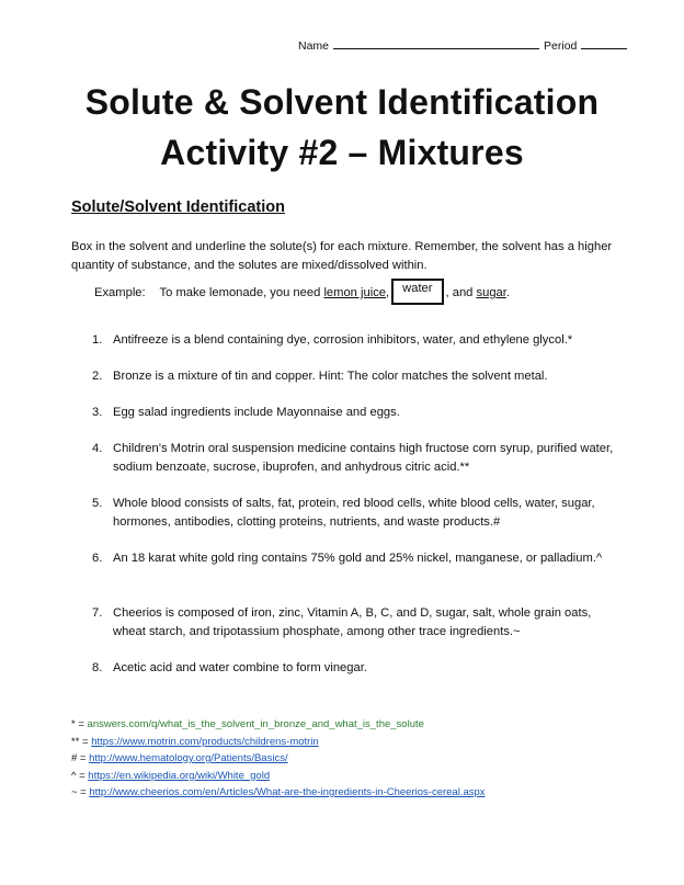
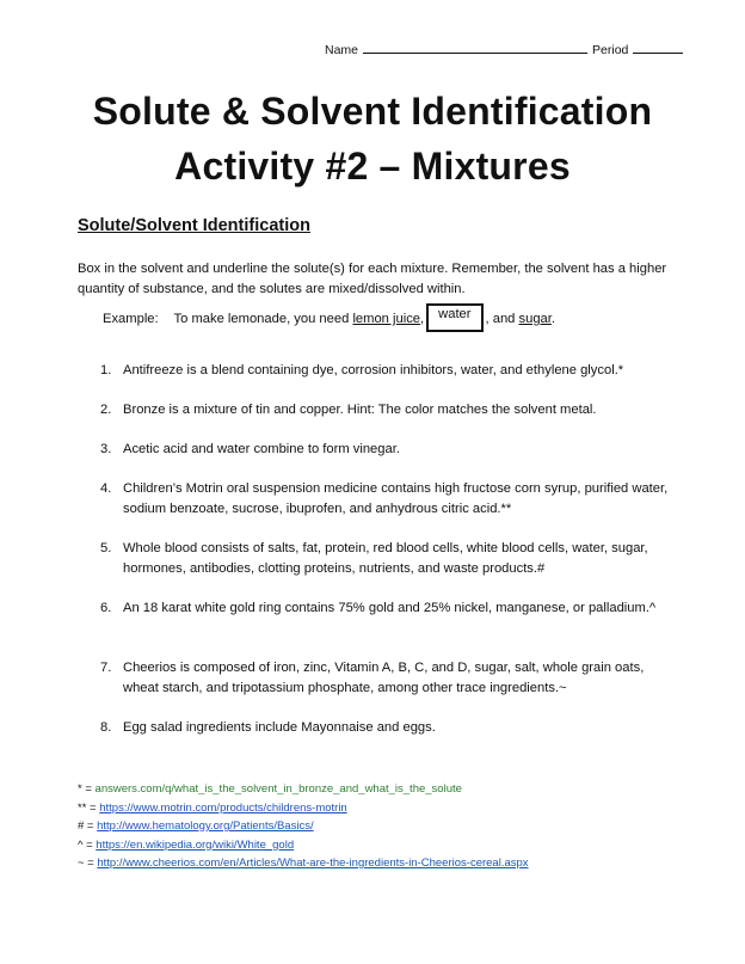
  Name Period
  Solute & Solvent Identification
  Activity #2 – Mixtures
  Solute/Solvent Identification
  Box in the solvent and underline the solute(s) for each mixture. Remember, the solvent has a higher quantity of substance, and the solutes are mixed/dissolved within.
  Example: To make lemonade, you need lemon juice, water , and sugar.
  1.
  Antifreeze is a blend containing dye, corrosion inhibitors, water, and ethylene glycol.*
  2.
  Bronze is a mixture of tin and copper. Hint: The color matches the solvent metal.
  3.
- Egg salad ingredients include Mayonnaise and eggs.
+ Acetic acid and water combine to form vinegar.
  4.
  Children’s Motrin oral suspension medicine contains high fructose corn syrup, purified water, sodium benzoate, sucrose, ibuprofen, and anhydrous citric acid.**
  5.
  Whole blood consists of salts, fat, protein, red blood cells, white blood cells, water, sugar, hormones, antibodies, clotting proteins, nutrients, and waste products.#
  6.
  An 18 karat white gold ring contains 75% gold and 25% nickel, manganese, or palladium.^
  7.
  Cheerios is composed of iron, zinc, Vitamin A, B, C, and D, sugar, salt, whole grain oats, wheat starch, and tripotassium phosphate, among other trace ingredients.~
  8.
- Acetic acid and water combine to form vinegar.
+ Egg salad ingredients include Mayonnaise and eggs.
  * = answers.com/q/what_is_the_solvent_in_bronze_and_what_is_the_solute
  ** = https://www.motrin.com/products/childrens-motrin
  # = http://www.hematology.org/Patients/Basics/
  ^ = https://en.wikipedia.org/wiki/White_gold
  ~ = http://www.cheerios.com/en/Articles/What-are-the-ingredients-in-Cheerios-cereal.aspx
